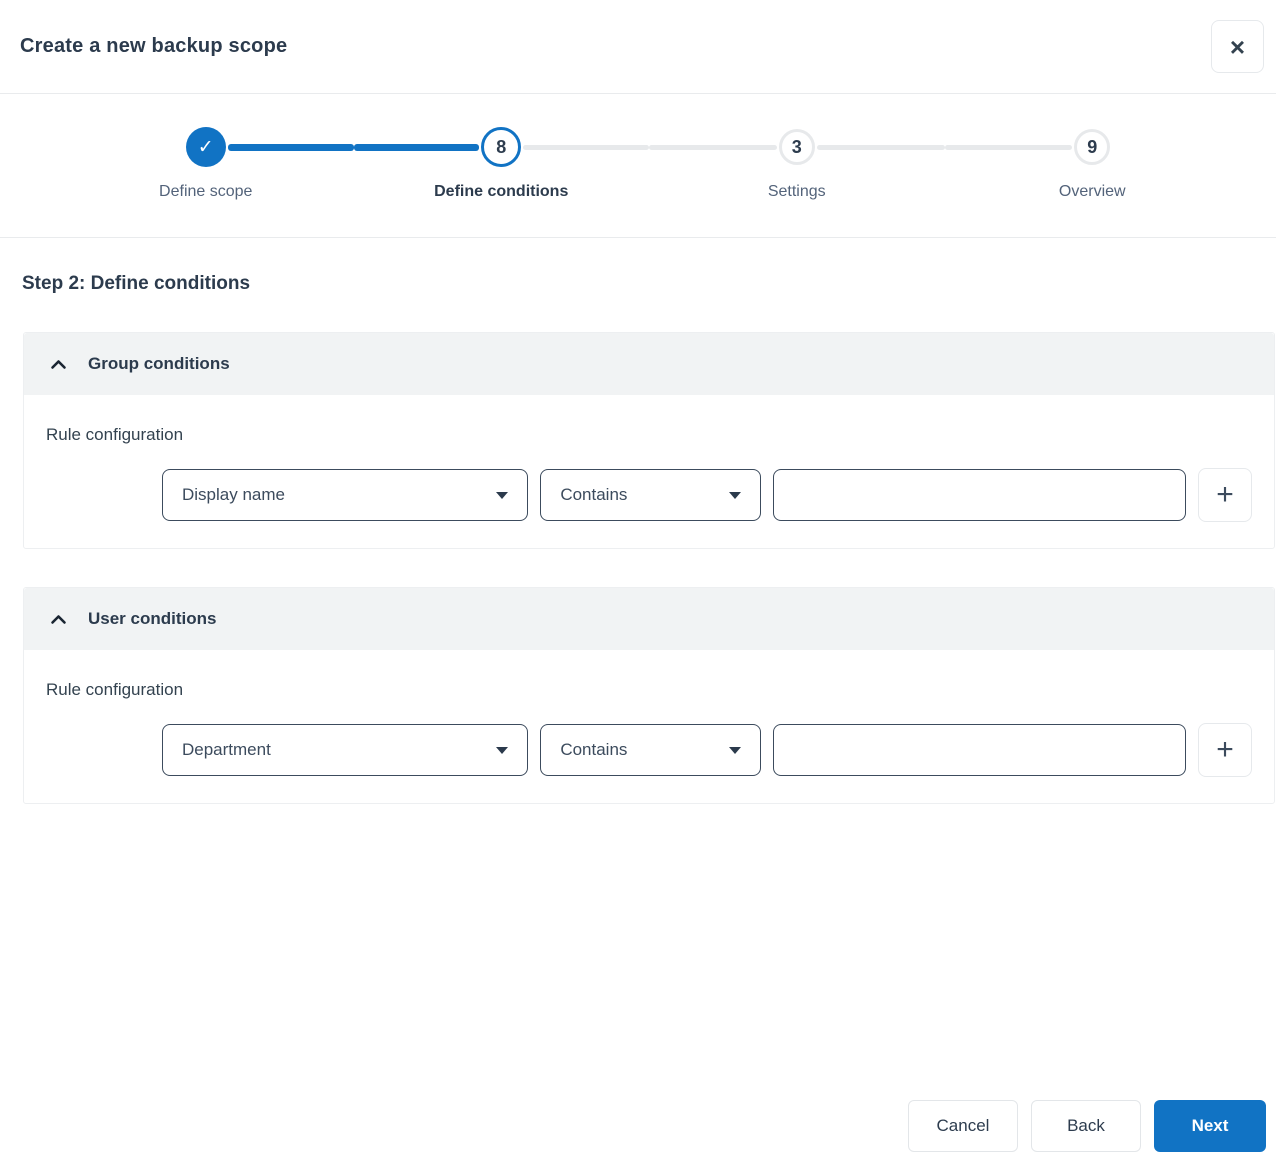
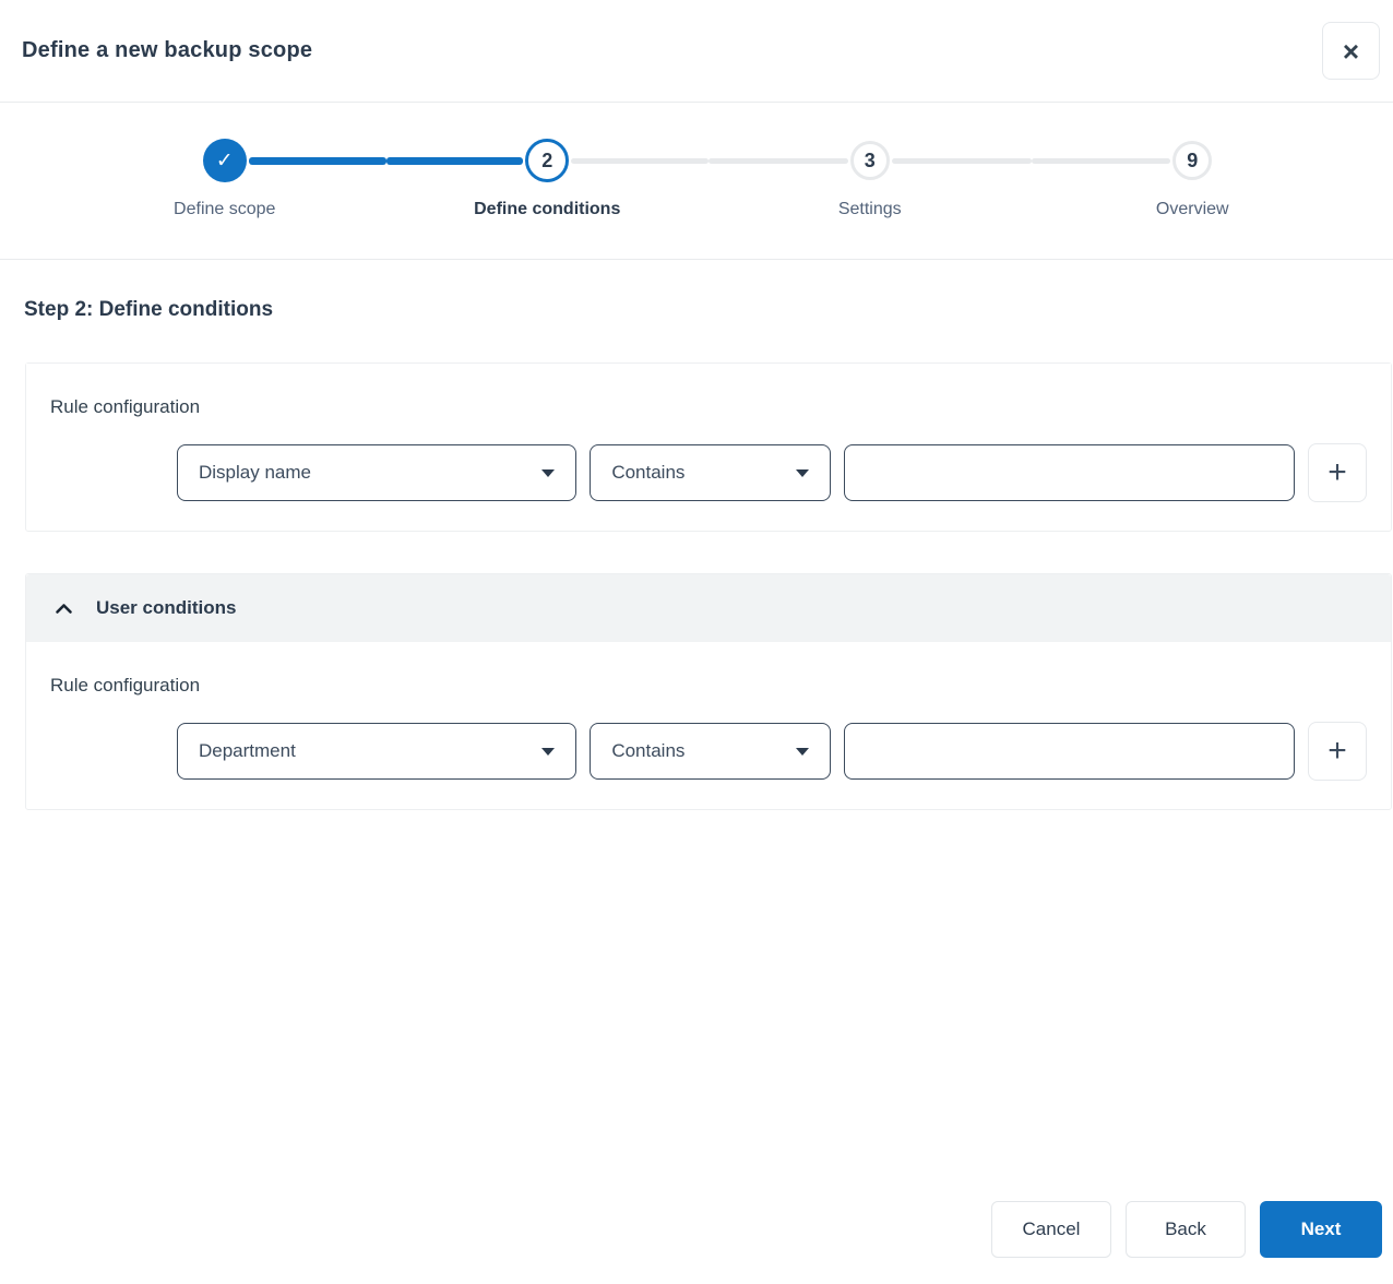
- Create a new backup scope
+ Define a new backup scope
  ×
  ✓
  Define scope
- 8
+ 2
  Define conditions
  3
  Settings
  9
  Overview
  Step 2: Define conditions
- Group conditions
  Rule configuration
  Display name
  Contains
  +
  User conditions
  Rule configuration
  Department
  Contains
  +
  Cancel
  Back
  Next
